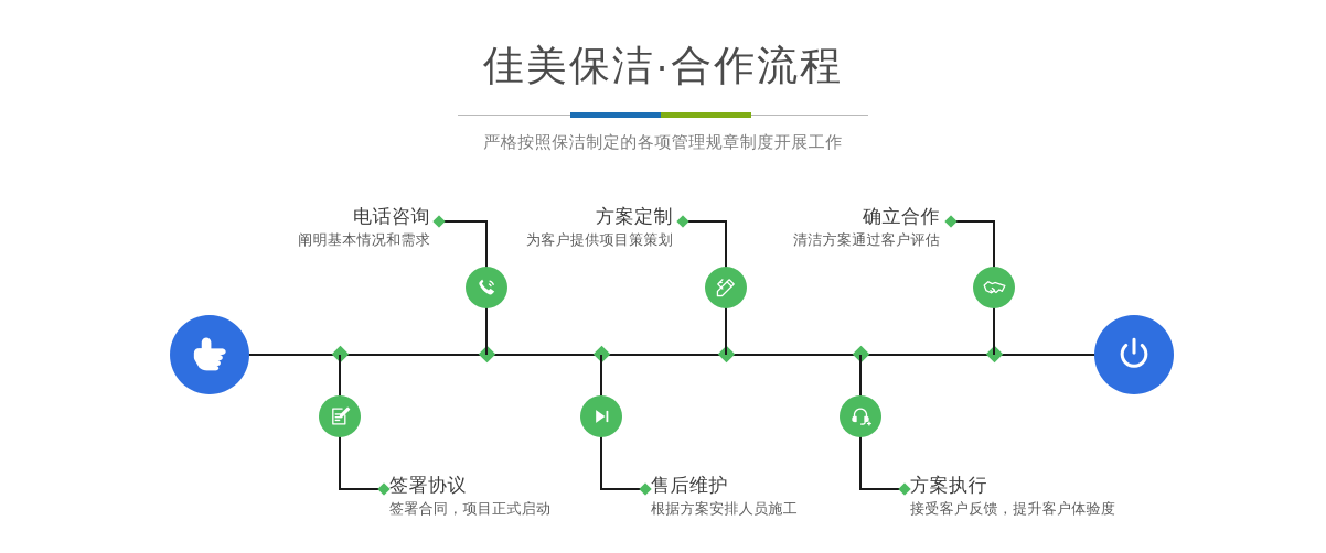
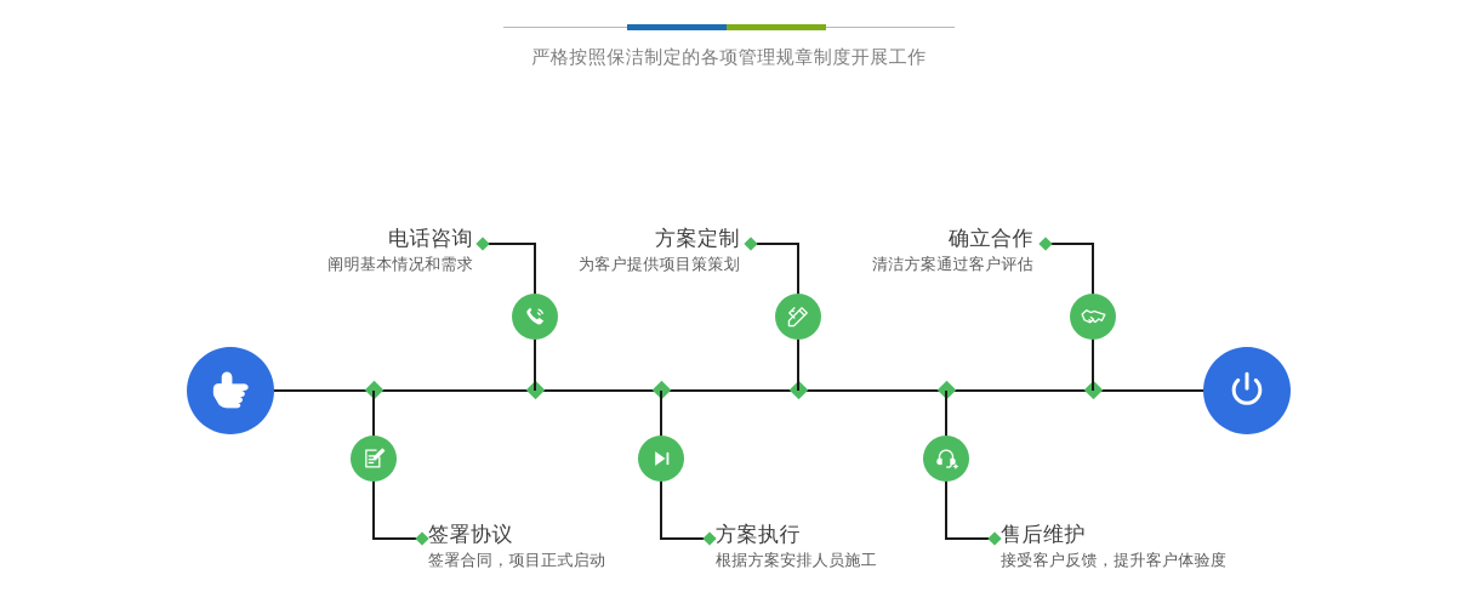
- 佳美保洁·合作流程
  严格按照保洁制定的各项管理规章制度开展工作
  电话咨询
  阐明基本情况和需求
  签署协议
  签署合同，项目正式启动
  方案定制
  为客户提供项目策策划
- 售后维护
+ 方案执行
  根据方案安排人员施工
  确立合作
  清洁方案通过客户评估
- 方案执行
+ 售后维护
  接受客户反馈，提升客户体验度
